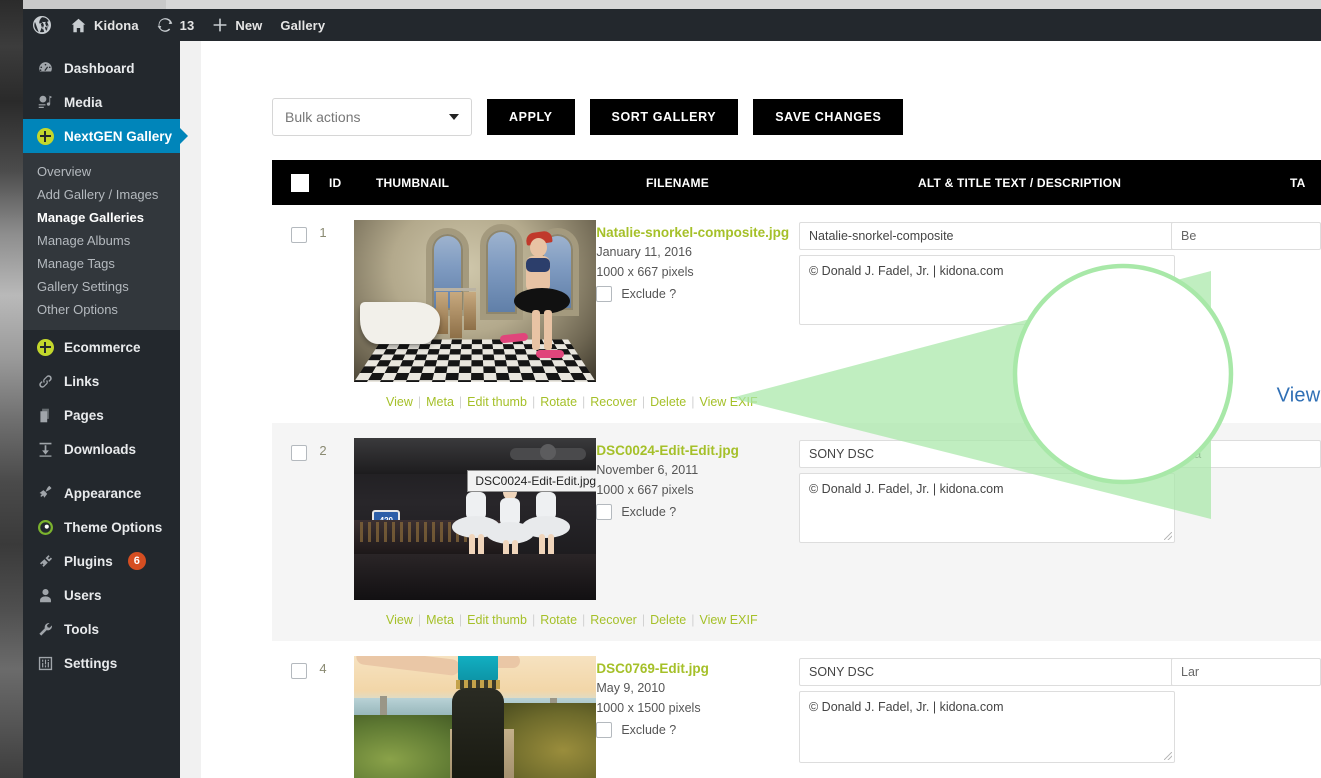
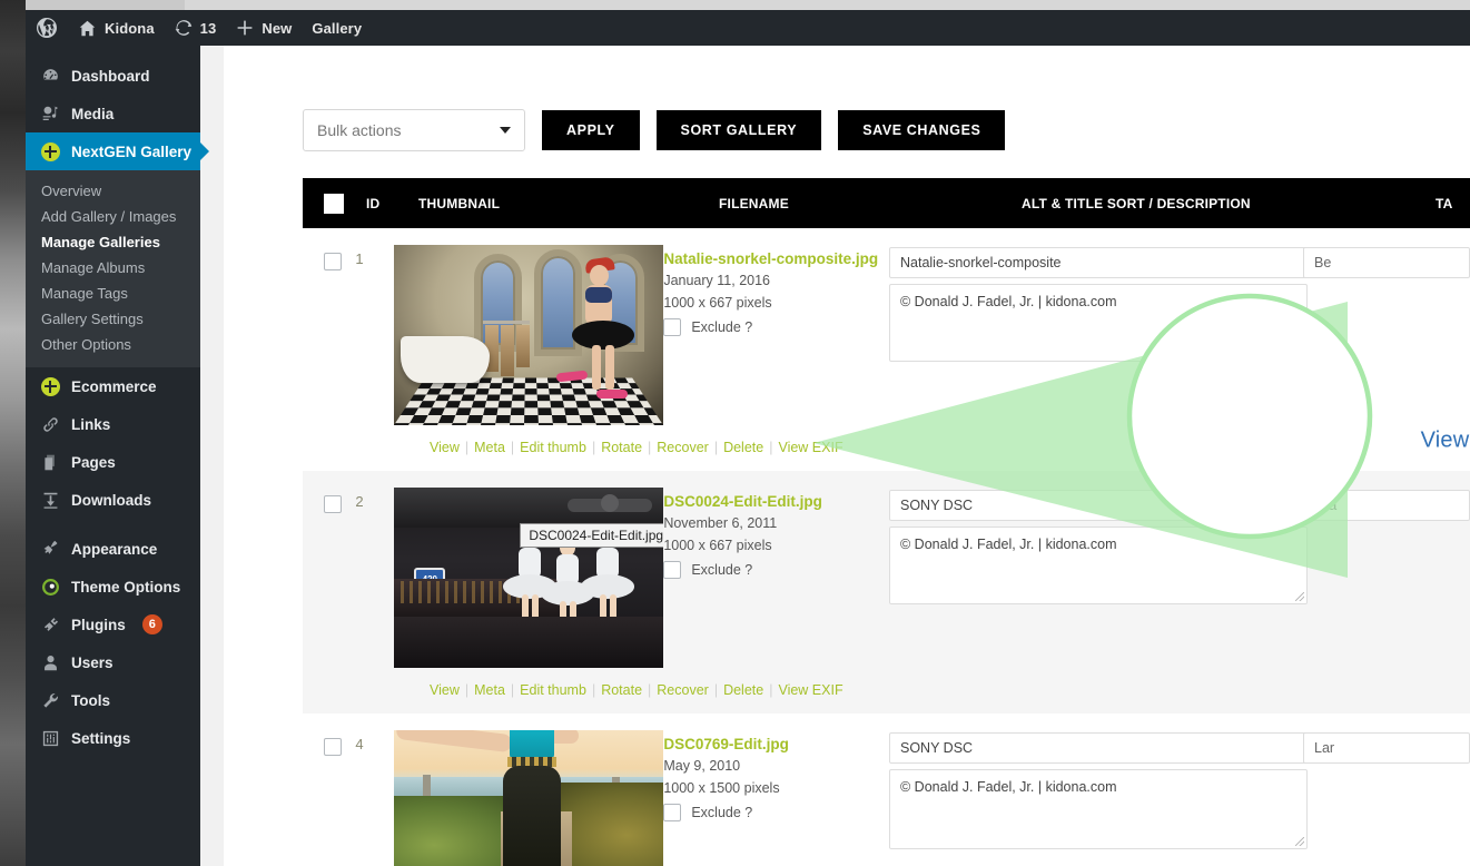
  Kidona
  13
  New
  Gallery
  Dashboard
  Media
  NextGEN Gallery
  Overview
  Add Gallery / Images
  Manage Galleries
  Manage Albums
  Manage Tags
  Gallery Settings
  Other Options
  Ecommerce
  Links
  Pages
  Downloads
  Appearance
  Theme Options
  Plugins
  6
  Users
  Tools
  Settings
  Bulk actions
  APPLY
  SORT GALLERY
  SAVE CHANGES
  ID
  THUMBNAIL
  FILENAME
- ALT & TITLE TEXT / DESCRIPTION
+ ALT & TITLE SORT / DESCRIPTION
  TA
  1
  Natalie-snorkel-composite.jpg
  January 11, 2016
  1000 x 667 pixels
  Exclude ?
  Natalie-snorkel-composite
  © Donald J. Fadel, Jr. | kidona.com
  Be
  View | Meta | Edit thumb | Rotate | Recover | Delete | View EXIF
  2
  DSC0024-Edit-Edit.jpg
  DSC0024-Edit-Edit.jpg
  November 6, 2011
  1000 x 667 pixels
  Exclude ?
  SONY DSC
  © Donald J. Fadel, Jr. | kidona.com
  View | Meta | Edit thumb | Rotate | Recover | Delete View EXIF
  4
  DSC0769-Edit.jpg
  May 9, 2010
  1000 x 1500 pixels
  Exclude ?
  SONY DSC
  © Donald J. Fadel, Jr. | kidona.com
  Lar
